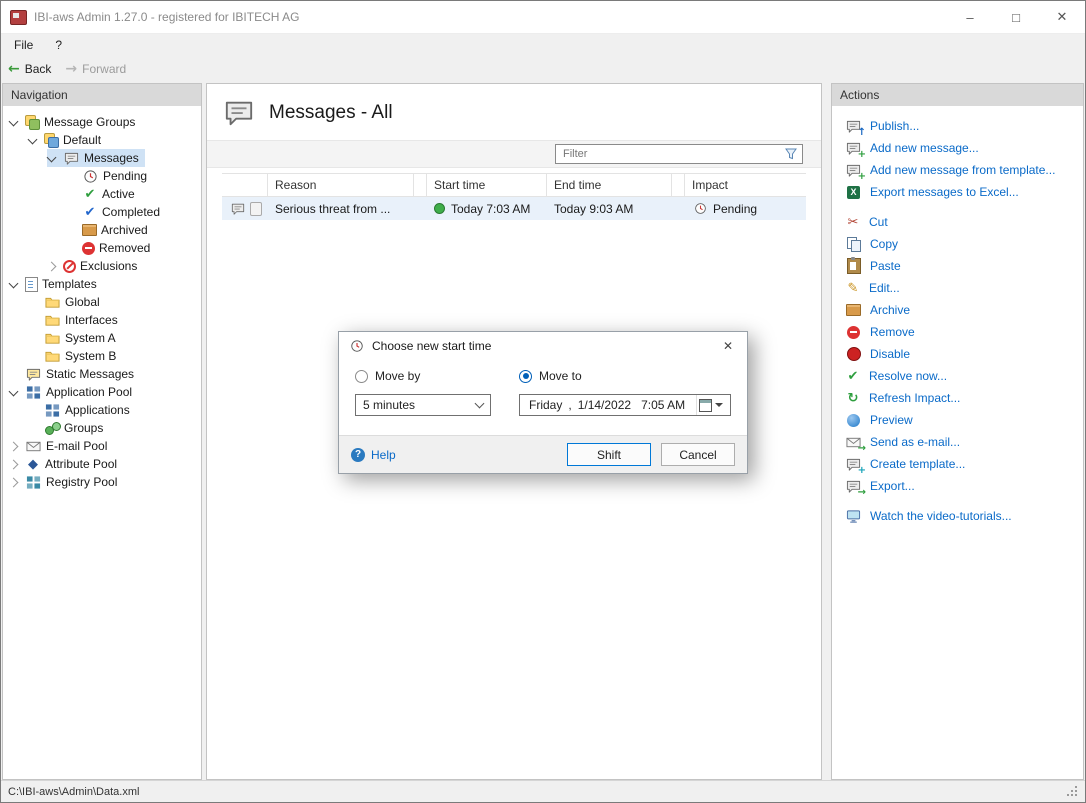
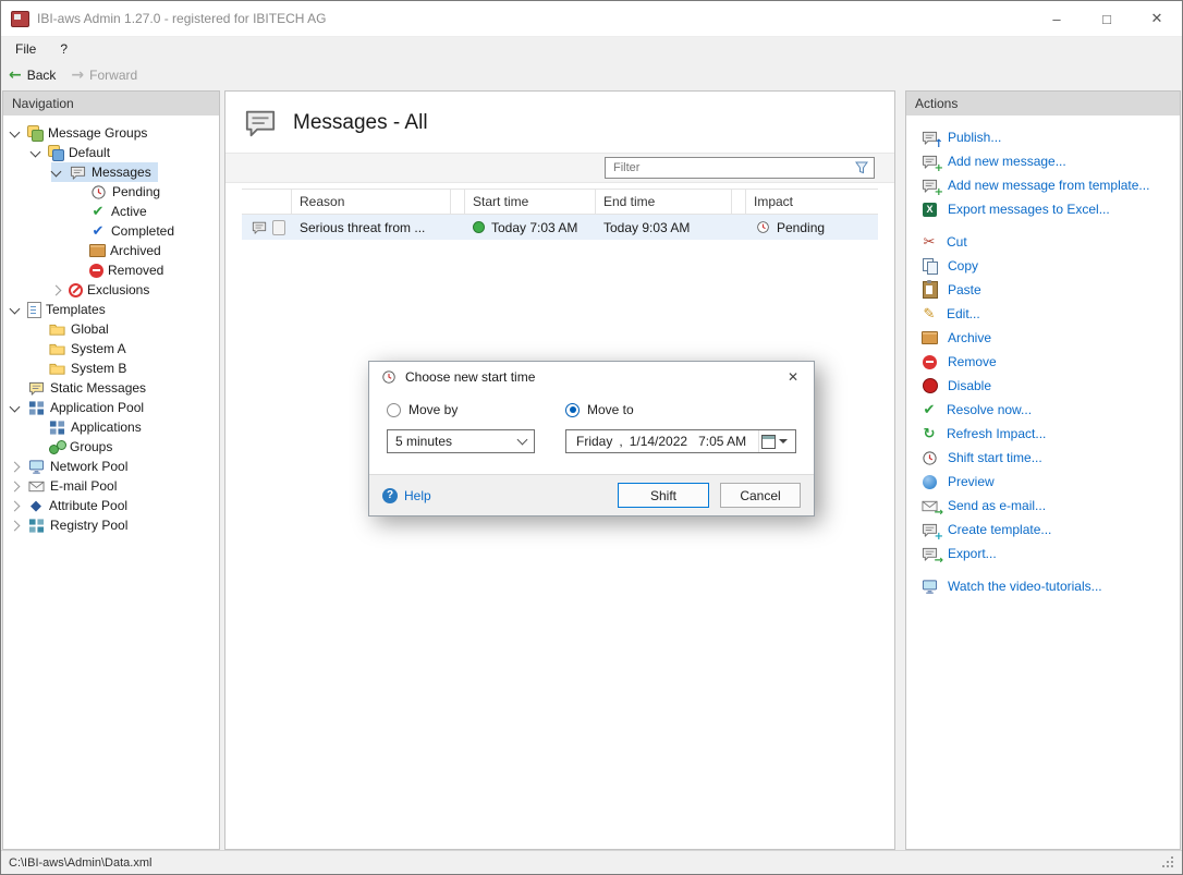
  IBI-aws Admin 1.27.0 - registered for IBITECH AG
  –
  □
  ✕
  File
  ?
  ←
  Back
  →
  Forward
  Navigation
  Message Groups
  Default
  Messages
  Pending
  ✔
  Active
  ✔
  Completed
  Archived
  Removed
  Exclusions
  Templates
  Global
- Interfaces
  System A
  System B
  Static Messages
  Application Pool
  Applications
  Groups
+ Network Pool
  E-mail Pool
  ◆
  Attribute Pool
  Registry Pool
  Messages - All
  Filter
  Reason
  Start time
  End time
  Impact
  Serious threat from ...
  Today 7:03 AM
  Today 9:03 AM
  Pending
  Actions
  ↑
  Publish...
  +
  Add new message...
  +
  Add new message from template...
  Export messages to Excel...
  ✂
  Cut
  Copy
  Paste
  ✎
  Edit...
  Archive
  Remove
  Disable
  ✔
  Resolve now...
  ↻
  Refresh Impact...
+ Shift start time...
  Preview
  →
  Send as e-mail...
  +
  Create template...
  →
  Export...
  Watch the video-tutorials...
  Choose new start time
  ✕
  Move by
  Move to
  5 minutes
  Friday
  ,
  1/14/2022
  7:05 AM
  Help
  Shift
  Cancel
  C:\IBI-aws\Admin\Data.xml
